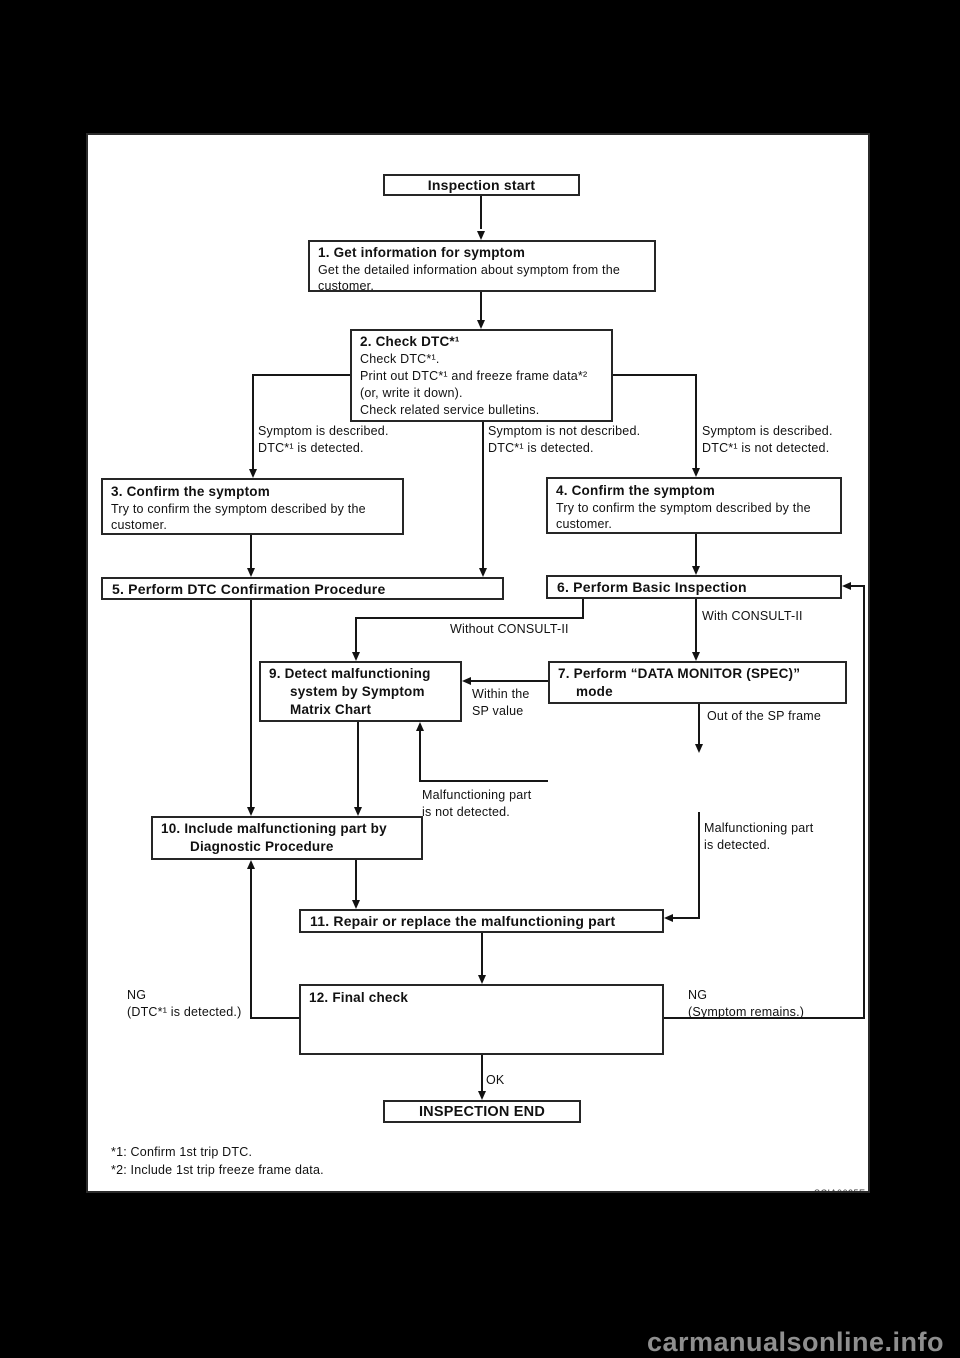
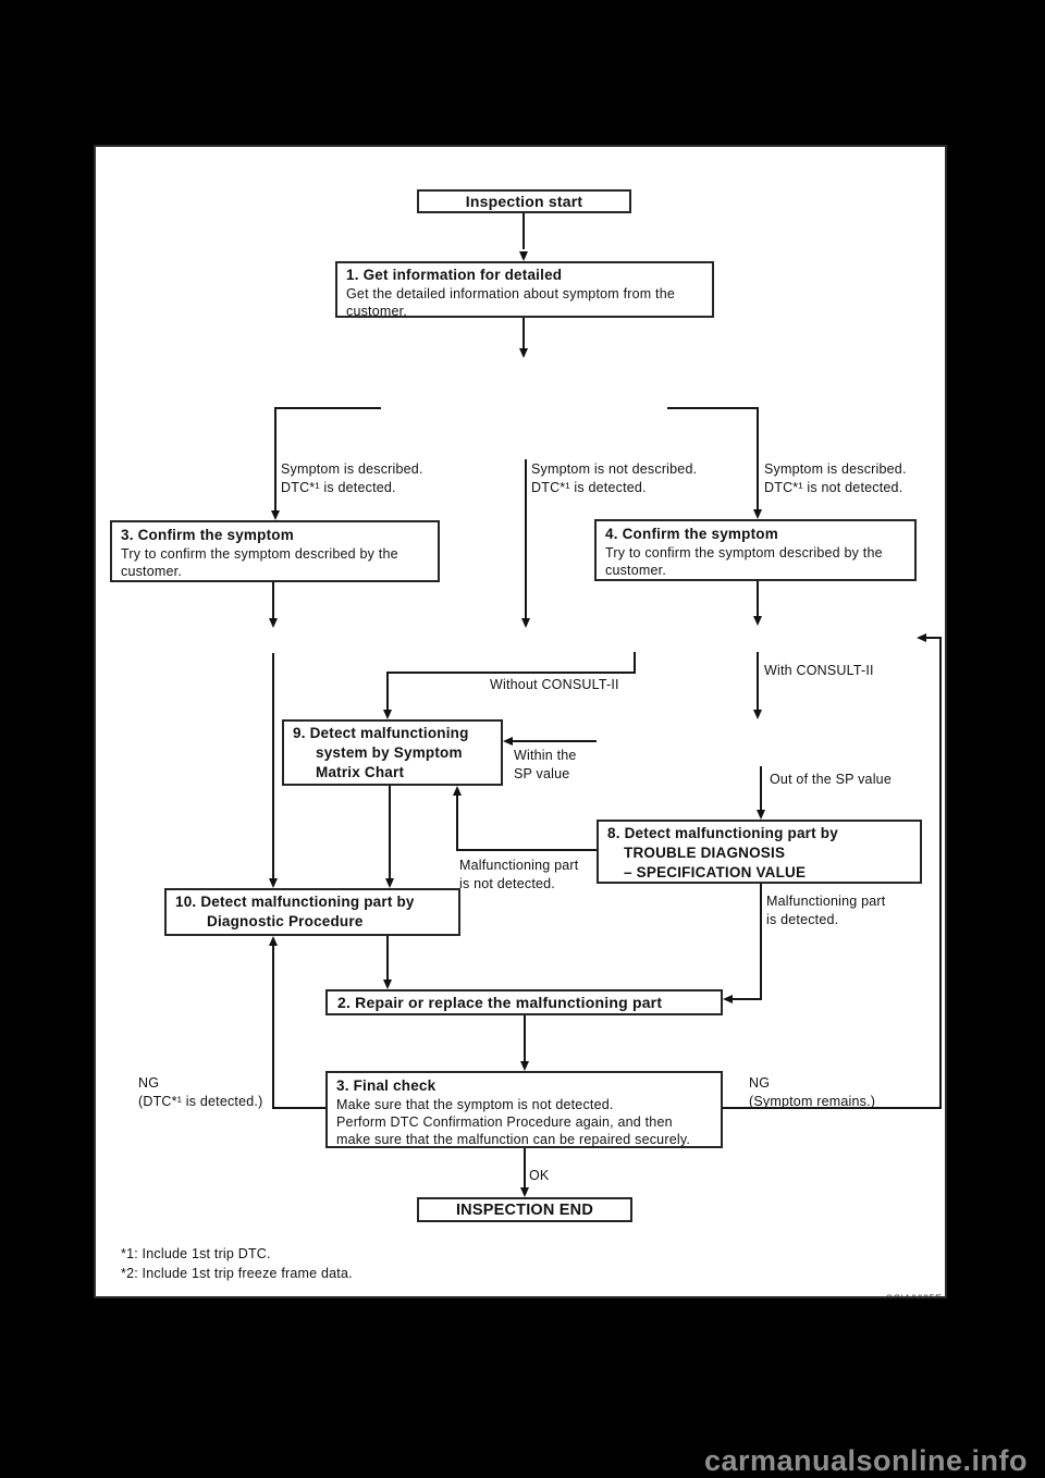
  Inspection start
- 1. Get information for symptom
+ 1. Get information for detailed
  Get the detailed information about symptom from the
  customer.
- 2. Check DTC*¹
- Check DTC*¹.
- Print out DTC*¹ and freeze frame data*²
- (or, write it down).
- Check related service bulletins.
  Symptom is described.
  DTC*¹ is detected.
  Symptom is not described.
  DTC*¹ is detected.
  Symptom is described.
  DTC*¹ is not detected.
  3. Confirm the symptom
  Try to confirm the symptom described by the
  customer.
  4. Confirm the symptom
  Try to confirm the symptom described by the
  customer.
- 5. Perform DTC Confirmation Procedure
- 6. Perform Basic Inspection
  Without CONSULT-II
  With CONSULT-II
  9. Detect malfunctioning
  system by Symptom
  Matrix Chart
- 7. Perform “DATA MONITOR (SPEC)”
- mode
  Within the
  SP value
- Out of the SP frame
+ Out of the SP value
+ 8. Detect malfunctioning part by
+ TROUBLE DIAGNOSIS
+ – SPECIFICATION VALUE
  Malfunctioning part
  is not detected.
  Malfunctioning part
  is detected.
- 10. Include malfunctioning part by
+ 10. Detect malfunctioning part by
  Diagnostic Procedure
- 11. Repair or replace the malfunctioning part
+ 2. Repair or replace the malfunctioning part
- 12. Final check
+ 3. Final check
+ Make sure that the symptom is not detected.
+ Perform DTC Confirmation Procedure again, and then
+ make sure that the malfunction can be repaired securely.
  NG
  (DTC*¹ is detected.)
  NG
  (Symptom remains.)
  OK
  INSPECTION END
- *1: Confirm 1st trip DTC.
+ *1: Include 1st trip DTC.
  *2: Include 1st trip freeze frame data.
  carmanualsonline.info
